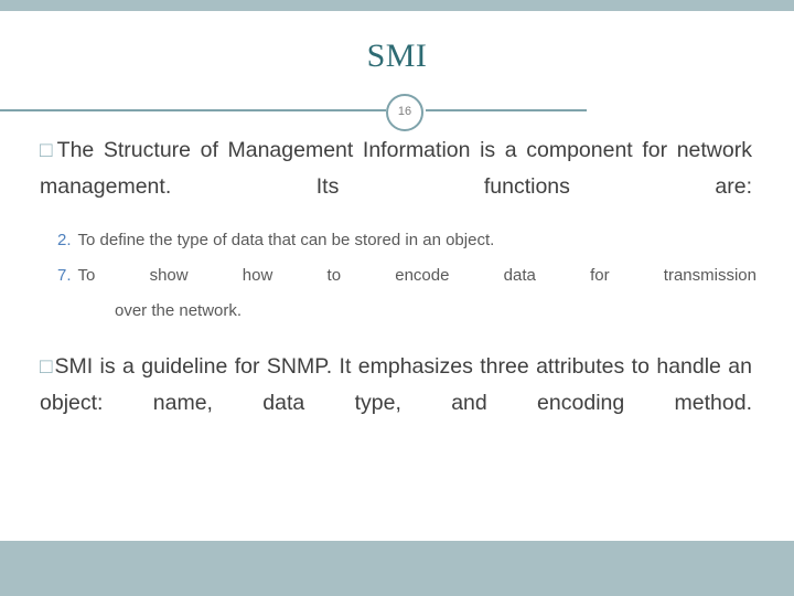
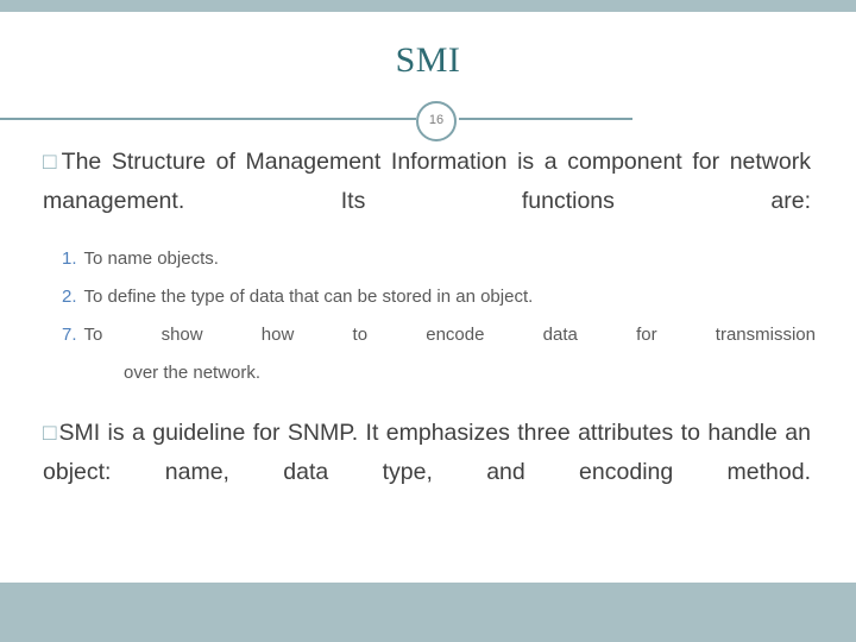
  SMI
  16
  □The Structure of Management Information is a component for network management. Its functions are:
+ 1. To name objects.
  2. To define the type of data that can be stored in an object.
  7. To show how to encode data for transmission
  over the network.
  □SMI is a guideline for SNMP. It emphasizes three attributes to handle an object: name, data type, and encoding method.
